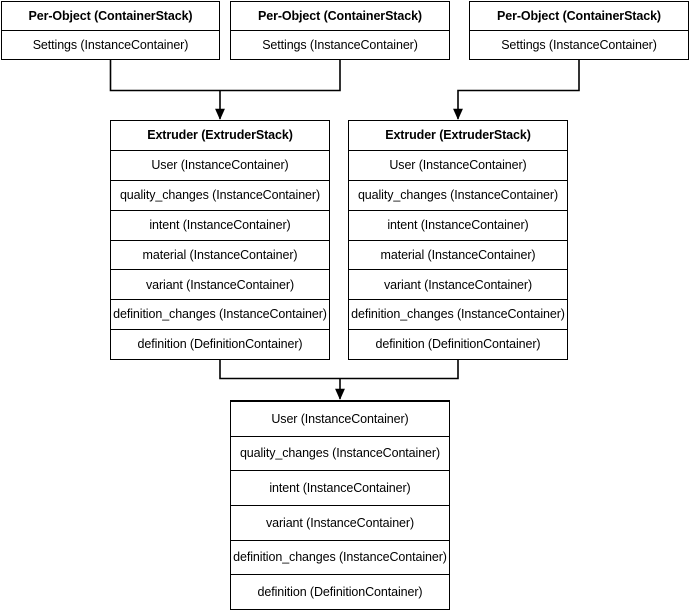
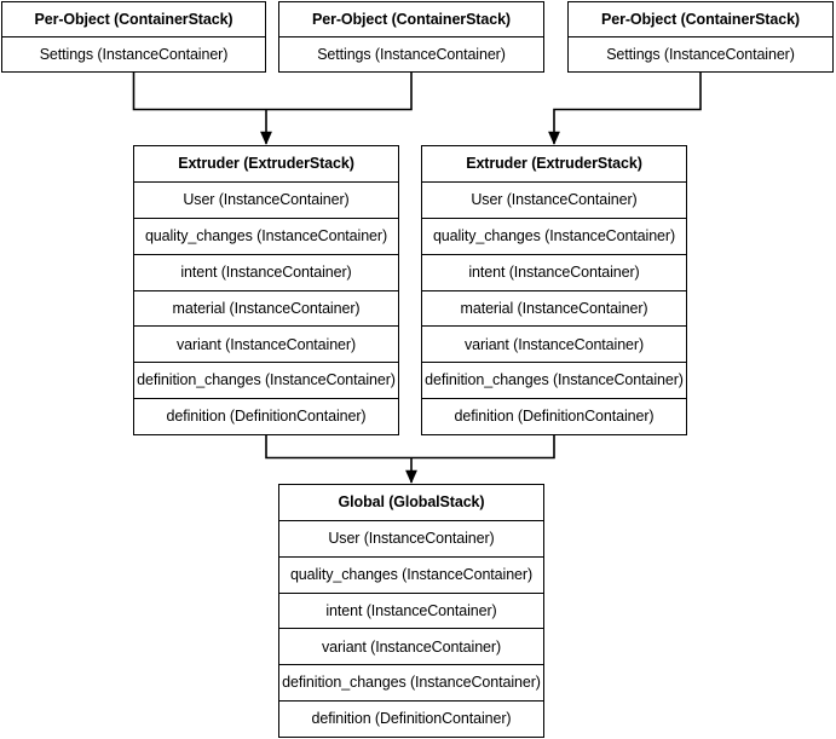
  Per-Object (ContainerStack)
  Settings (InstanceContainer)
  Per-Object (ContainerStack)
  Settings (InstanceContainer)
  Per-Object (ContainerStack)
  Settings (InstanceContainer)
  Extruder (ExtruderStack)
  User (InstanceContainer)
  quality_changes (InstanceContainer)
  intent (InstanceContainer)
  material (InstanceContainer)
  variant (InstanceContainer)
  definition_changes (InstanceContainer)
  definition (DefinitionContainer)
  Extruder (ExtruderStack)
  User (InstanceContainer)
  quality_changes (InstanceContainer)
  intent (InstanceContainer)
  material (InstanceContainer)
  variant (InstanceContainer)
  definition_changes (InstanceContainer)
  definition (DefinitionContainer)
+ Global (GlobalStack)
  User (InstanceContainer)
  quality_changes (InstanceContainer)
  intent (InstanceContainer)
  variant (InstanceContainer)
  definition_changes (InstanceContainer)
  definition (DefinitionContainer)
